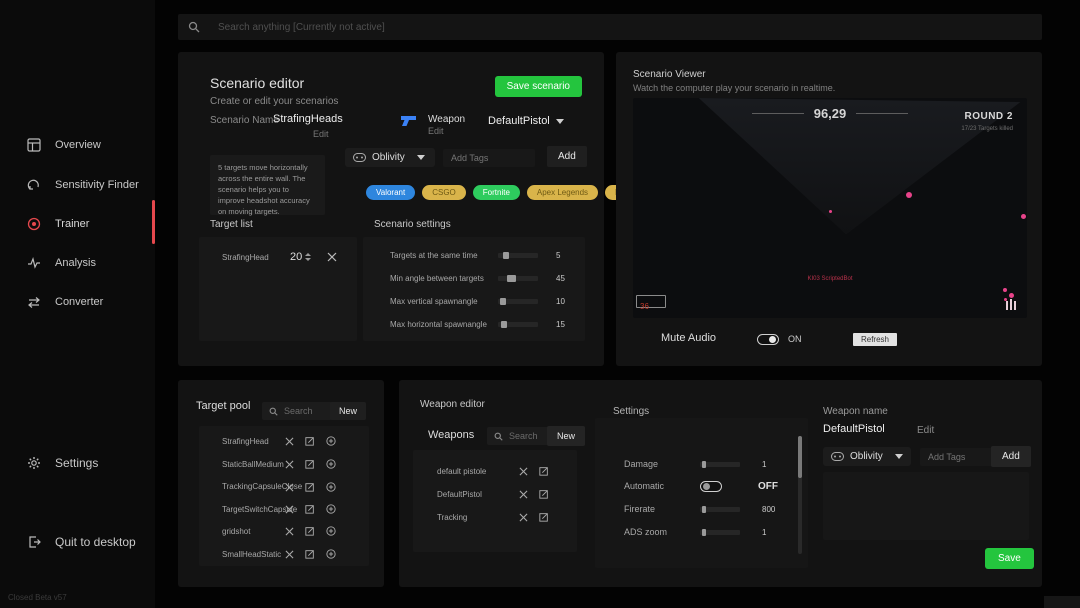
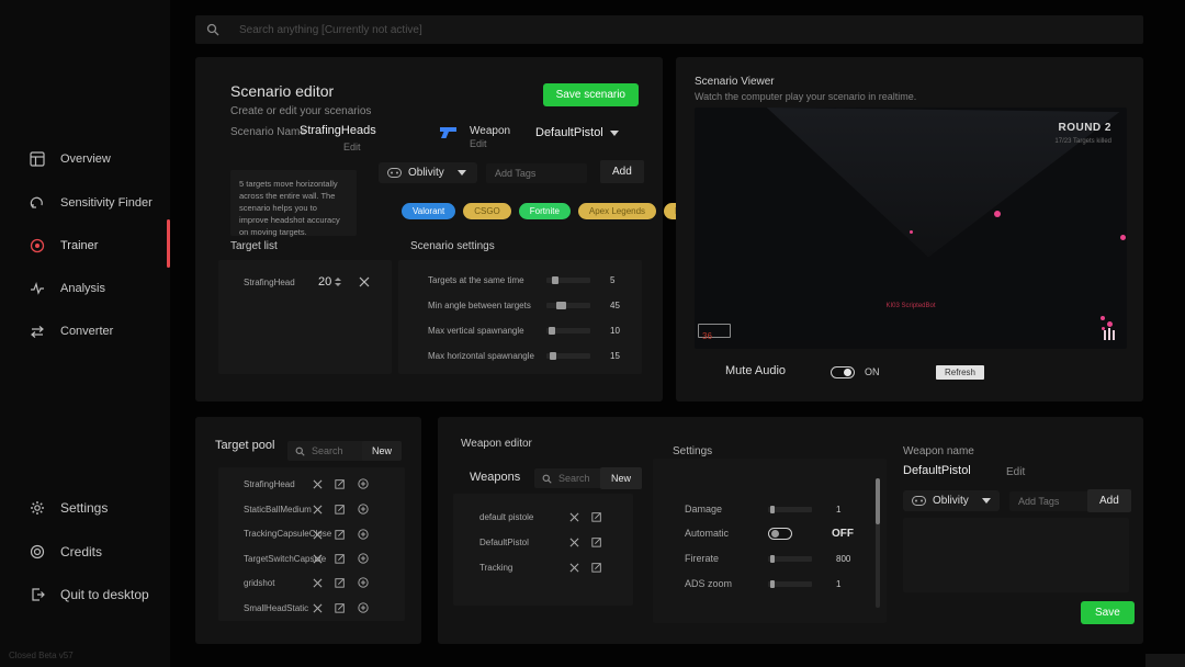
  Overview
  Sensitivity Finder
  Trainer
  Analysis
  Converter
  Settings
+ Credits
  Quit to desktop
  Closed Beta v57
  Search anything [Currently not active]
  Scenario editor
  Create or edit your scenarios
  Save scenario
  Scenario Name
  StrafingHeads
  Edit
  Weapon
  Edit
  DefaultPistol
  5 targets move horizontally across the entire wall. The scenario helps you to improve headshot accuracy on moving targets.
  Oblivity
  Add Tags
  Add
  Valorant CSGO Fortnite Apex Legends
  Target list
  StrafingHead
  20
  Scenario settings
  Targets at the same time
  5
  Min angle between targets
  45
  Max vertical spawnangle
  10
  Max horizontal spawnangle
  15
  Scenario Viewer
  Watch the computer play your scenario in realtime.
- 96,29
  ROUND 2
  36
  Mute Audio
  ON
  Refresh
  Target pool
  Search
  New
  StrafingHead
  StaticBallMedium
  TrackingCapsuleCse
  TargetSwitchCapse
  gridshot
  SmallHeadStatic
  Weapon editor
  Weapons
  Search
  New
  default pistole
  DefaultPistol
  Tracking
  Settings
  Damage
  1
  Automatic
  OFF
  Firerate
  800
  ADS zoom
  1
  Weapon name
  DefaultPistol
  Edit
  Oblivity
  Add Tags
  Add
  Save
